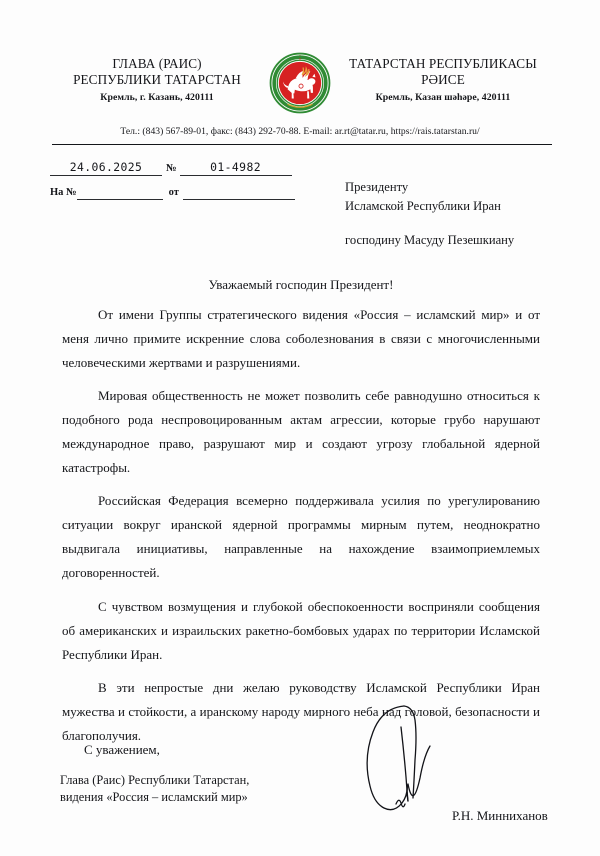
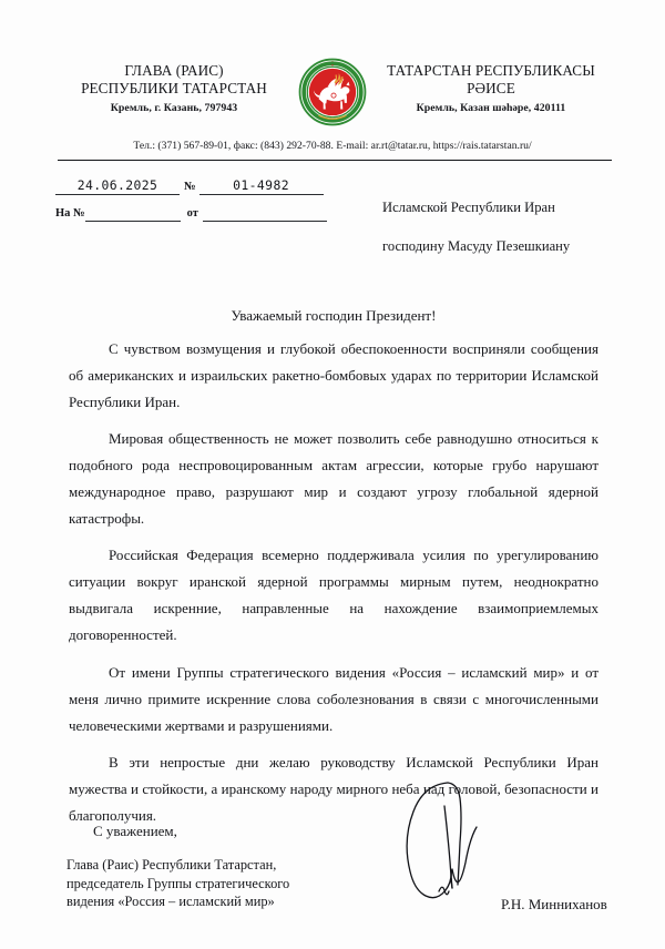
  ГЛАВА (РАИС)
  РЕСПУБЛИКИ ТАТАРСТАН
- Кремль, г. Казань, 420111
+ Кремль, г. Казань, 797943
  ТАТАРСТАН РЕСПУБЛИКАСЫ
  РӘИСЕ
  Кремль, Казан шәһәре, 420111
- Тел.: (843) 567-89-01, факс: (843) 292-70-88. E-mail: ar.rt@tatar.ru, https://rais.tatarstan.ru/
+ Тел.: (371) 567-89-01, факс: (843) 292-70-88. E-mail: ar.rt@tatar.ru, https://rais.tatarstan.ru/
  24.06.2025
  №
  01-4982
  На №
  от
- Президенту
  Исламской Республики Иран
  господину Масуду Пезешкиану
  Уважаемый господин Президент!
- От имени Группы стратегического видения «Россия – исламский мир» и от меня лично примите искренние слова соболезнования в связи с многочисленными человеческими жертвами и разрушениями.
+ С чувством возмущения и глубокой обеспокоенности восприняли сообщения об американских и израильских ракетно-бомбовых ударах по территории Исламской Республики Иран.
  Мировая общественность не может позволить себе равнодушно относиться к подобного рода неспровоцированным актам агрессии, которые грубо нарушают международное право, разрушают мир и создают угрозу глобальной ядерной катастрофы.
- Российская Федерация всемерно поддерживала усилия по урегулированию ситуации вокруг иранской ядерной программы мирным путем, неоднократно выдвигала инициативы, направленные на нахождение взаимоприемлемых договоренностей.
+ Российская Федерация всемерно поддерживала усилия по урегулированию ситуации вокруг иранской ядерной программы мирным путем, неоднократно выдвигала искренние, направленные на нахождение взаимоприемлемых договоренностей.
- С чувством возмущения и глубокой обеспокоенности восприняли сообщения об американских и израильских ракетно-бомбовых ударах по территории Исламской Республики Иран.
+ От имени Группы стратегического видения «Россия – исламский мир» и от меня лично примите искренние слова соболезнования в связи с многочисленными человеческими жертвами и разрушениями.
  В эти непростые дни желаю руководству Исламской Республики Иран мужества и стойкости, а иранскому народу мирного неба над гловой, безопасности и благополучия.
  С уважением,
  Глава (Раис) Республики Татарстан,
+ председатель Группы стратегического
  видения «Россия – исламский мир»
  Р.Н. Минниханов
